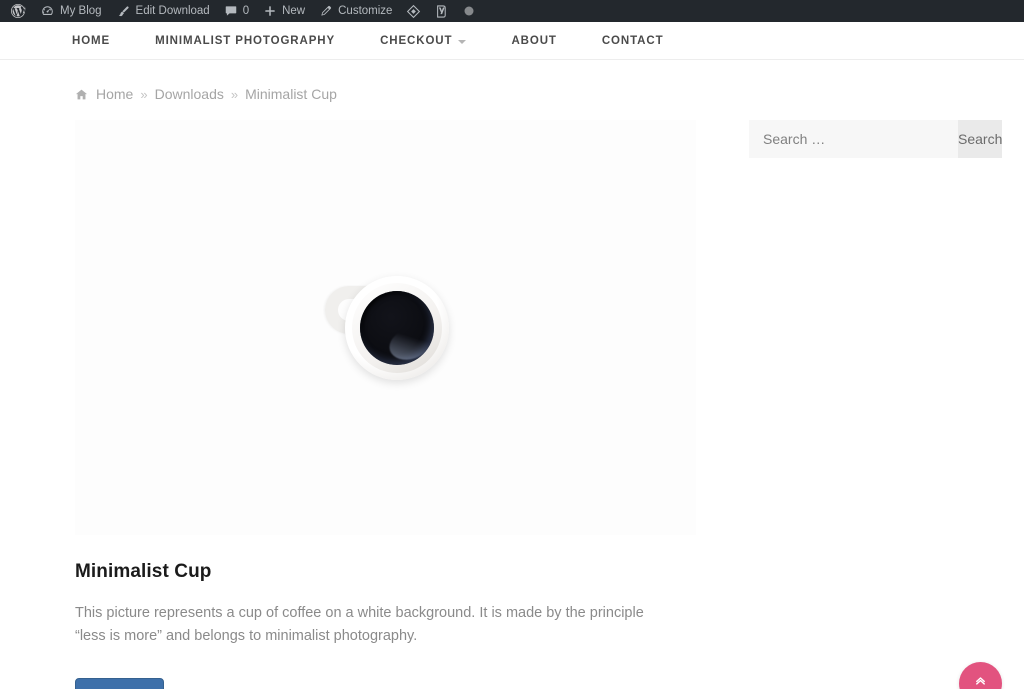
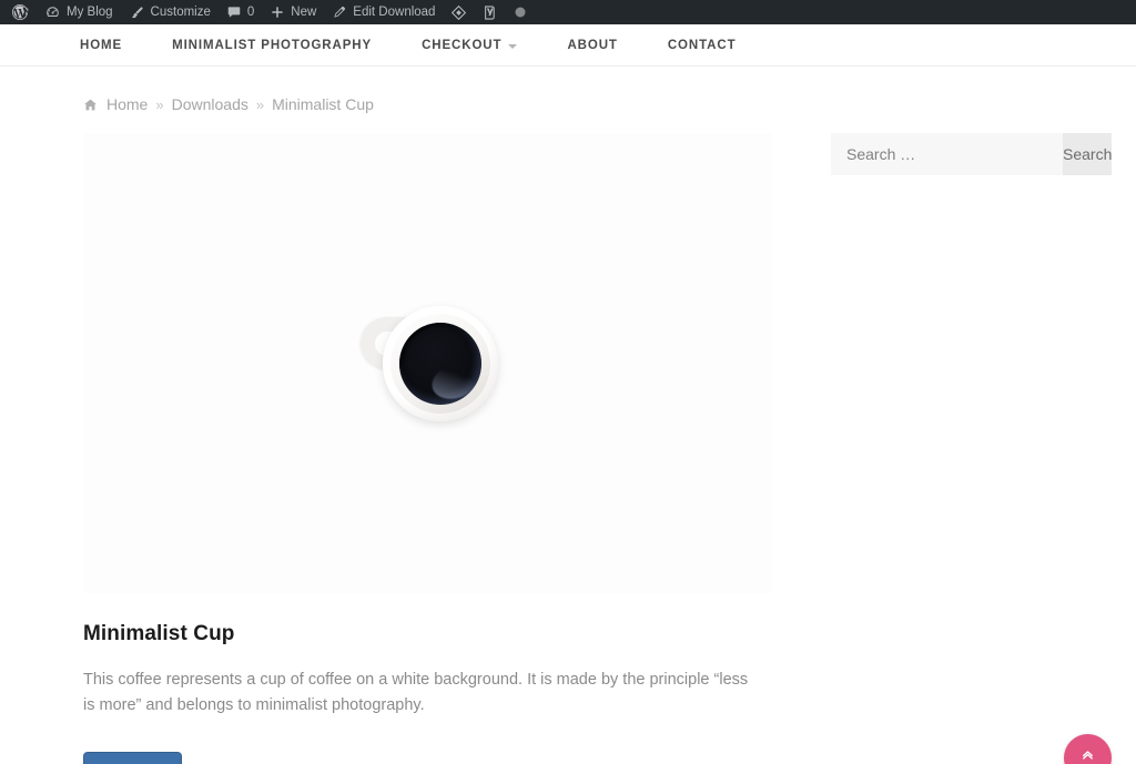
  My Blog
- Edit Download
+ Customize
  0
  New
- Customize
+ Edit Download
  HOME
  MINIMALIST PHOTOGRAPHY
  CHECKOUT
  ABOUT
  CONTACT
  Home
  »
  Downloads
  »
  Minimalist Cup
  Minimalist Cup
- This picture represents a cup of coffee on a white background. It is made by the principle “less is more” and belongs to minimalist photography.
+ This coffee represents a cup of coffee on a white background. It is made by the principle “less is more” and belongs to minimalist photography.
  Search …
  Search
